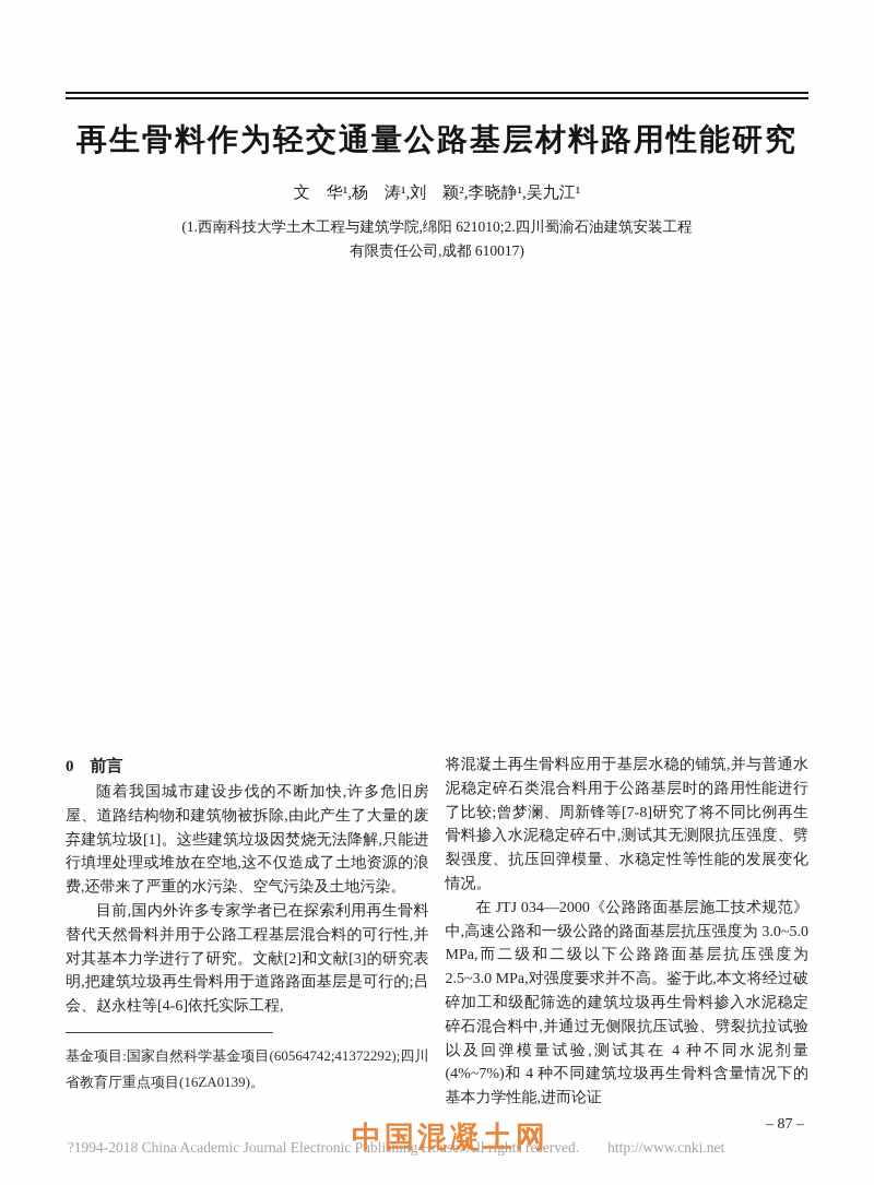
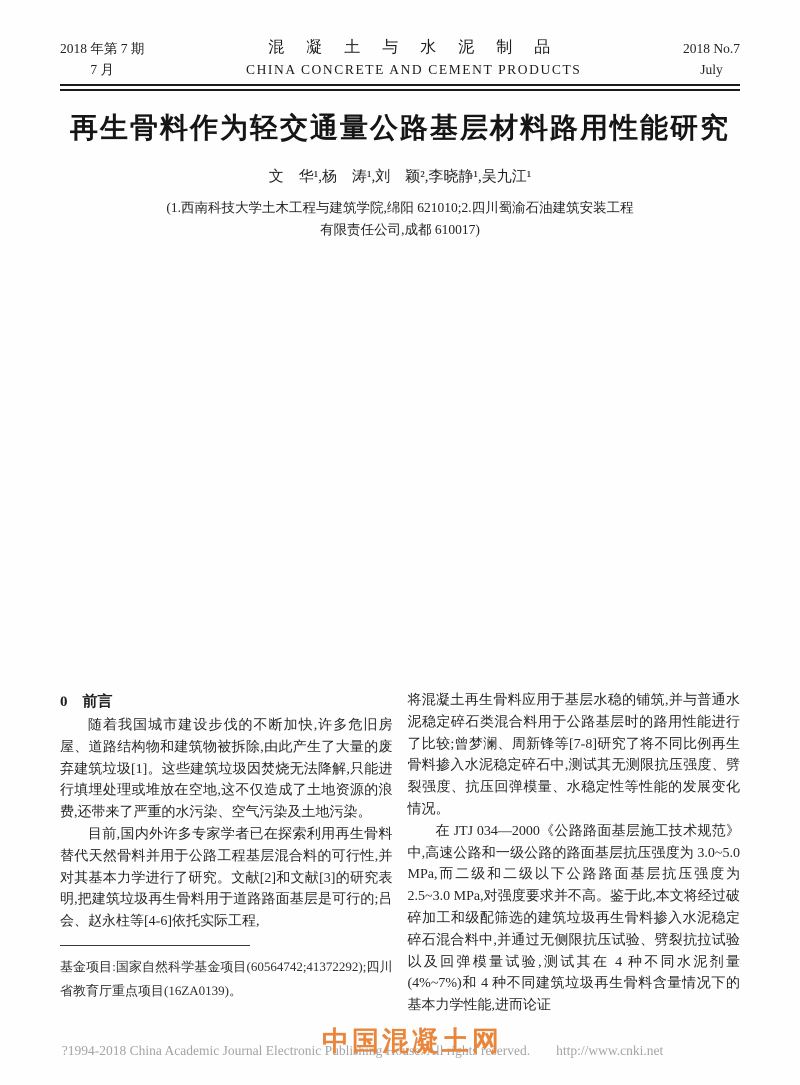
+ 2018 年第 7 期
+ 7 月
+ 混 凝 土 与 水 泥 制 品
+ CHINA CONCRETE AND CEMENT PRODUCTS
+ 2018 No.7
+ July
  再生骨料作为轻交通量公路基层材料路用性能研究
  文 华¹,杨 涛¹,刘 颖²,李晓静¹,吴九江¹
  (1.西南科技大学土木工程与建筑学院,绵阳 621010;2.四川蜀渝石油建筑安装工程
  有限责任公司,成都 610017)
  0 前言
  随着我国城市建设步伐的不断加快,许多危旧房屋、道路结构物和建筑物被拆除,由此产生了大量的废弃建筑垃圾[1]。这些建筑垃圾因焚烧无法降解,只能进行填埋处理或堆放在空地,这不仅造成了土地资源的浪费,还带来了严重的水污染、空气污染及土地污染。
  目前,国内外许多专家学者已在探索利用再生骨料替代天然骨料并用于公路工程基层混合料的可行性,并对其基本力学进行了研究。文献[2]和文献[3]的研究表明,把建筑垃圾再生骨料用于道路路面基层是可行的;吕会、赵永柱等[4-6]依托实际工程,
  基金项目:国家自然科学基金项目(60564742;41372292);四川省教育厅重点项目(16ZA0139)。
  将混凝土再生骨料应用于基层水稳的铺筑,并与普通水泥稳定碎石类混合料用于公路基层时的路用性能进行了比较;曾梦澜、周新锋等[7-8]研究了将不同比例再生骨料掺入水泥稳定碎石中,测试其无测限抗压强度、劈裂强度、抗压回弹模量、水稳定性等性能的发展变化情况。
  在 JTJ 034—2000《公路路面基层施工技术规范》中,高速公路和一级公路的路面基层抗压强度为 3.0~5.0 MPa,而二级和二级以下公路路面基层抗压强度为 2.5~3.0 MPa,对强度要求并不高。鉴于此,本文将经过破碎加工和级配筛选的建筑垃圾再生骨料掺入水泥稳定碎石混合料中,并通过无侧限抗压试验、劈裂抗拉试验以及回弹模量试验,测试其在 4 种不同水泥剂量(4%~7%)和 4 种不同建筑垃圾再生骨料含量情况下的基本力学性能,进而论证
- – 87 –
  中国混凝土网
  ?1994-2018 China Academic Journal Electronic Publishing House. All rights reserved. http://www.cnki.net
